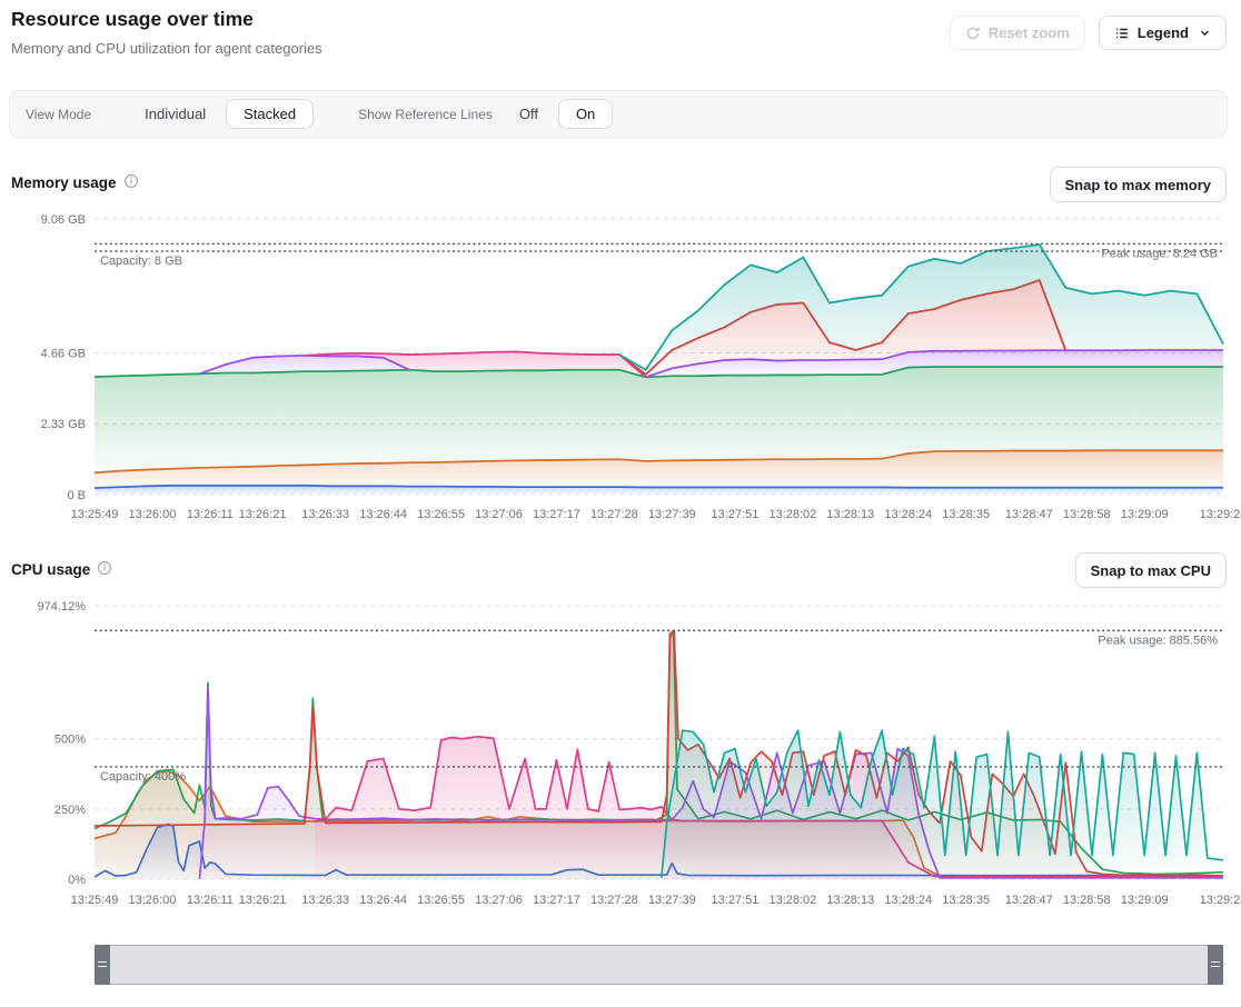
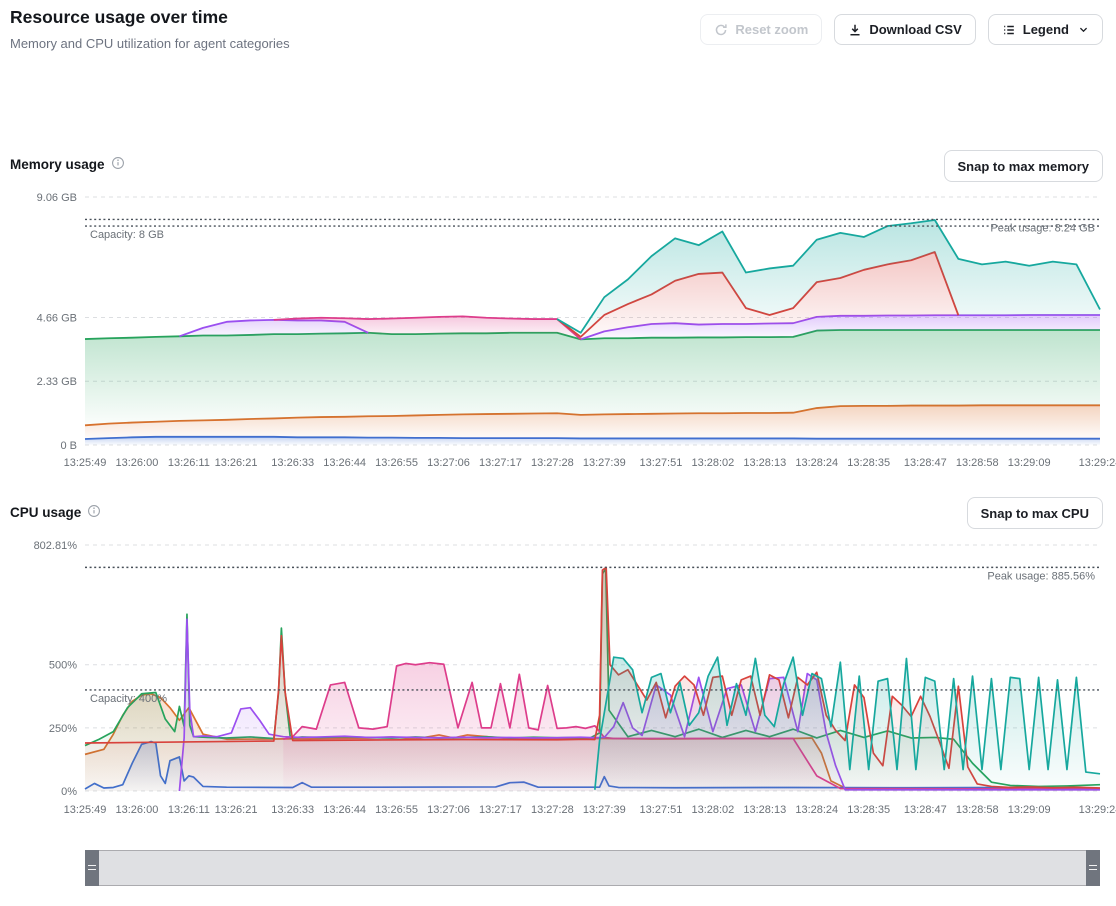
  Resource usage over time
  Memory and CPU utilization for agent categories
  Reset zoom
+ Download CSV
  Legend
- View Mode
- Individual
- Stacked
- Show Reference Lines
- Off
- On
  Memory usage
  Snap to max memory
  9.06 GB
  4.66 GB
  2.33 GB
  0 B
  13:25:49
  13:26:00
  13:26:11
  13:26:21
  13:26:33
  13:26:44
  13:26:55
  13:27:06
  13:27:17
  13:27:28
  13:27:39
  13:27:51
  13:28:02
  13:28:13
  13:28:24
  13:28:35
  13:28:47
  13:28:58
  13:29:09
  13:29:2
  Capacity: 8 GB
  Peak usage: 8.24 GB
  CPU usage
  Snap to max CPU
- 974.12%
+ 802.81%
  500%
  250%
  0%
  13:25:49
  13:26:00
  13:26:11
  13:26:21
  13:26:33
  13:26:44
  13:26:55
  13:27:06
  13:27:17
  13:27:28
  13:27:39
  13:27:51
  13:28:02
  13:28:13
  13:28:24
  13:28:35
  13:28:47
  13:28:58
  13:29:09
  13:29:2
  Capacity: 400%
  Peak usage: 885.56%
